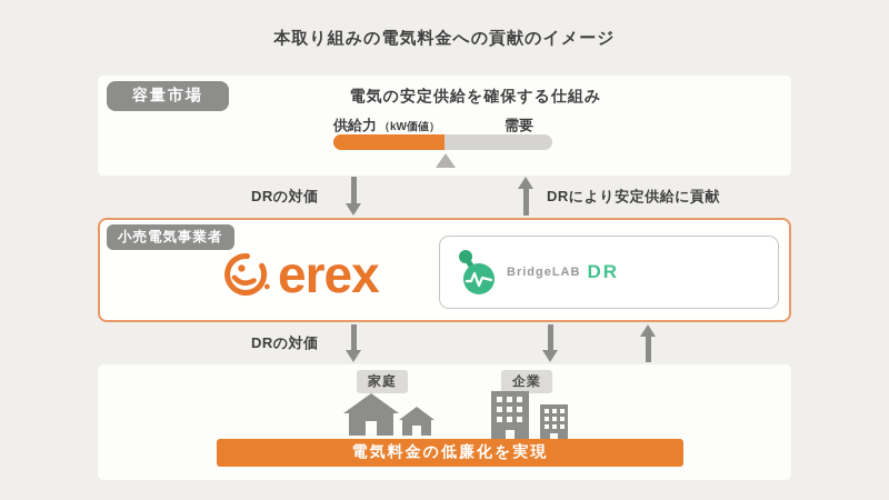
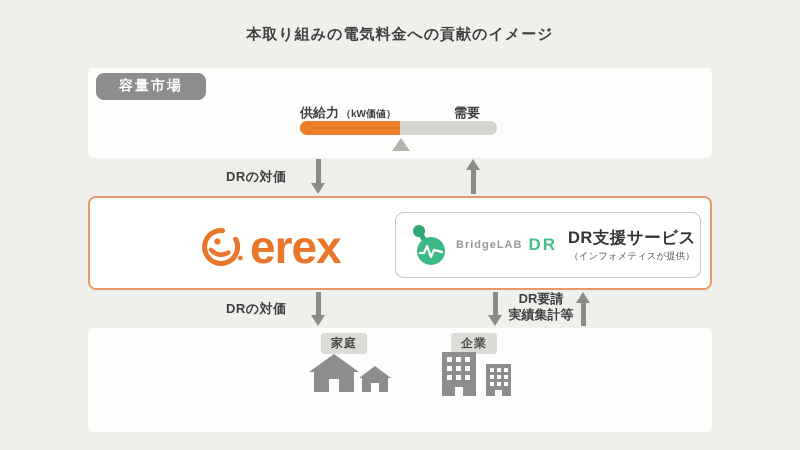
  本取り組みの電気料金への貢献のイメージ
  容量市場
- 電気の安定供給を確保する仕組み
  供給力
  （kW価値）
  需要
  DRの対価
- DRにより安定供給に貢献
- 小売電気事業者
  erex
  BridgeLAB
  DR
+ DR支援サービス
+ （インフォメティスが提供）
  DRの対価
+ DR要請
+ 実績集計等
  家庭
  企業
- 電気料金の低廉化を実現
